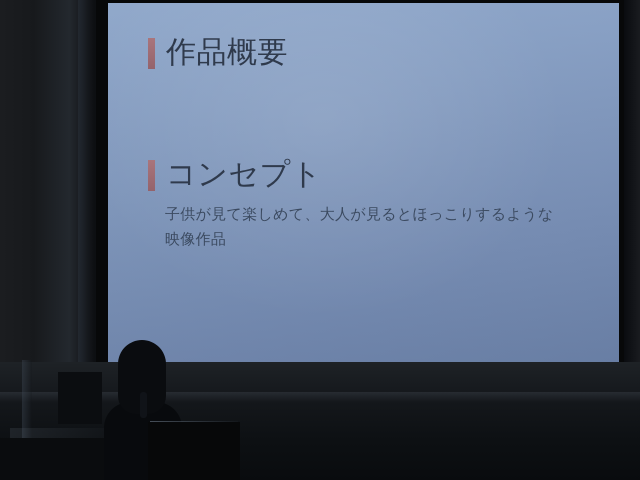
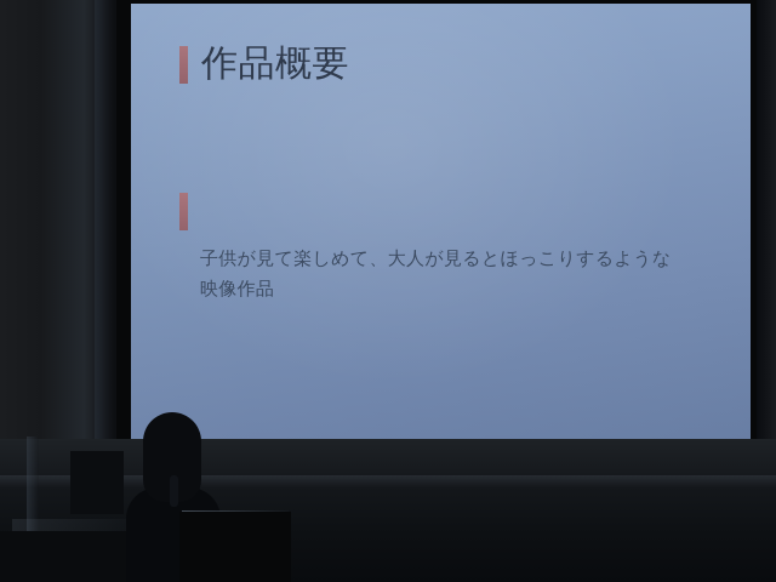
  作品概要
- コンセプト
  子供が見て楽しめて、大人が見るとほっこりするような
  映像作品
